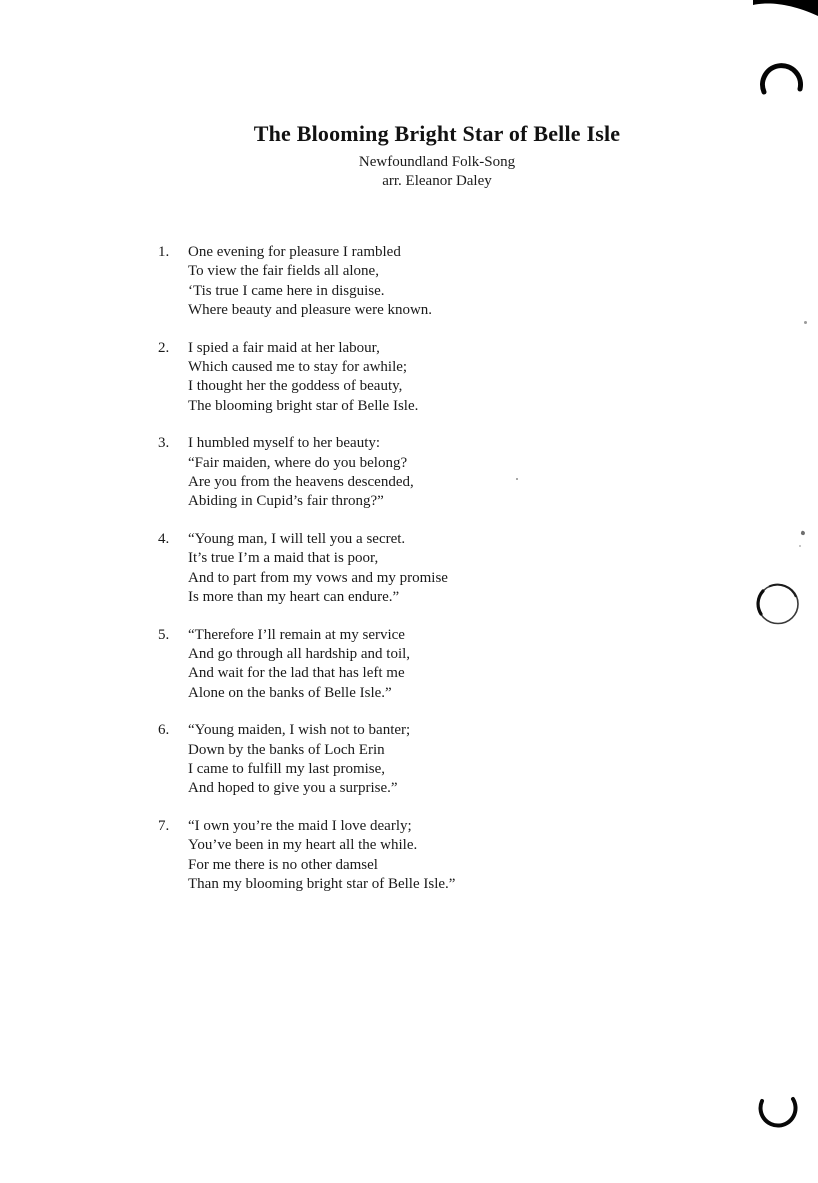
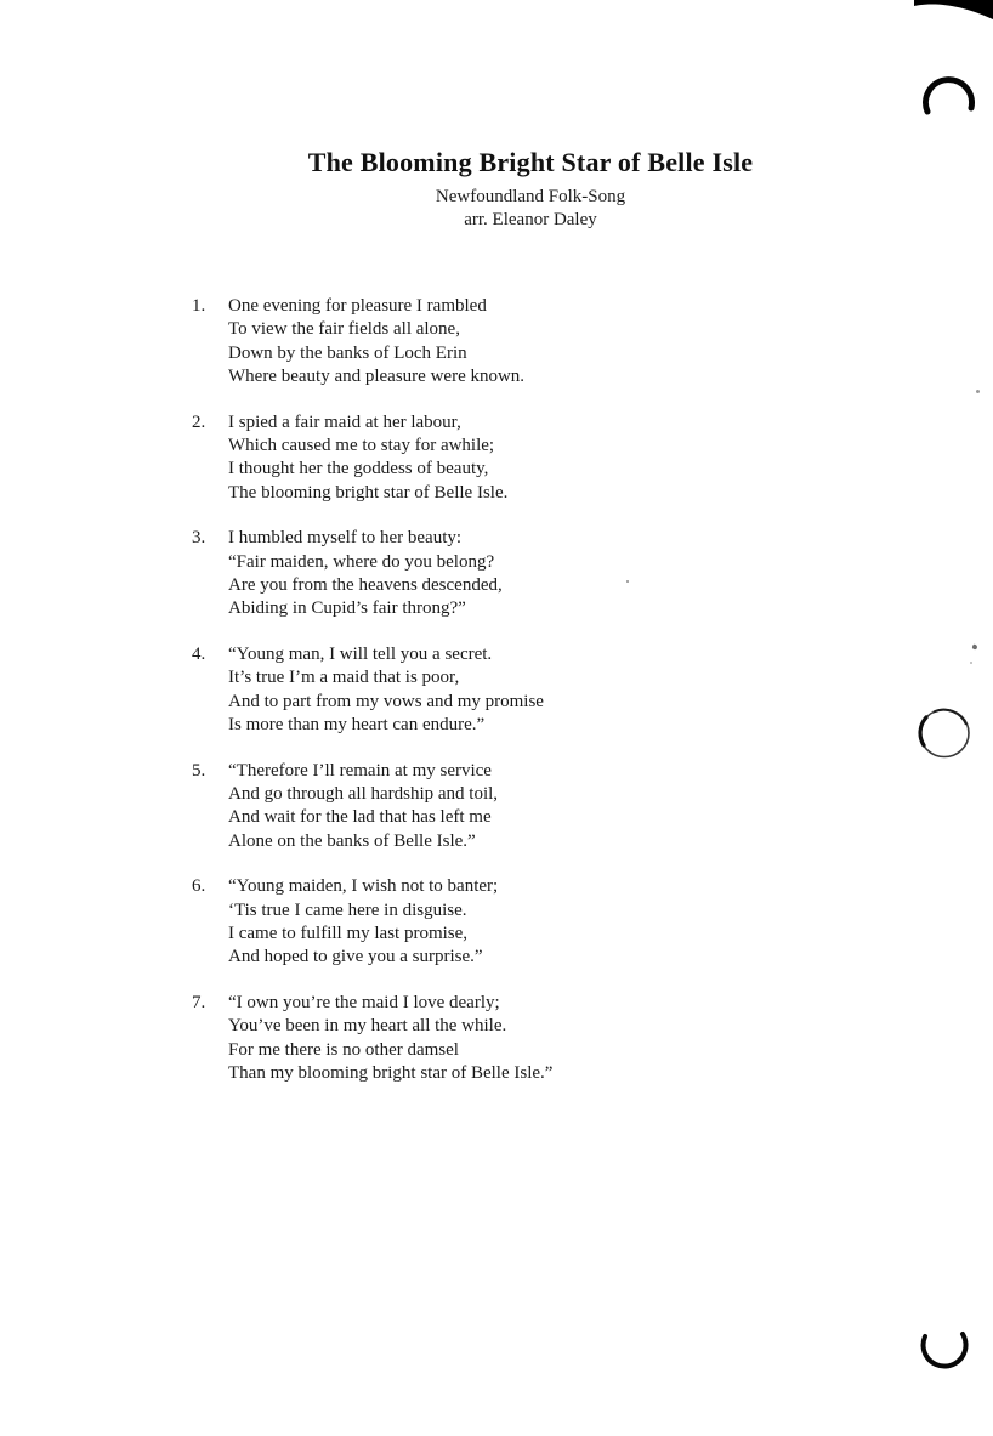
  The Blooming Bright Star of Belle Isle
  Newfoundland Folk-Song
  arr. Eleanor Daley
  1.
  One evening for pleasure I rambled
  To view the fair fields all alone,
- ‘Tis true I came here in disguise.
+ Down by the banks of Loch Erin
  Where beauty and pleasure were known.
  2.
  I spied a fair maid at her labour,
  Which caused me to stay for awhile;
  I thought her the goddess of beauty,
  The blooming bright star of Belle Isle.
  3.
  I humbled myself to her beauty:
  “Fair maiden, where do you belong?
  Are you from the heavens descended,
  Abiding in Cupid’s fair throng?”
  4.
  “Young man, I will tell you a secret.
  It’s true I’m a maid that is poor,
  And to part from my vows and my promise
  Is more than my heart can endure.”
  5.
  “Therefore I’ll remain at my service
  And go through all hardship and toil,
  And wait for the lad that has left me
  Alone on the banks of Belle Isle.”
  6.
  “Young maiden, I wish not to banter;
- Down by the banks of Loch Erin
+ ‘Tis true I came here in disguise.
  I came to fulfill my last promise,
  And hoped to give you a surprise.”
  7.
  “I own you’re the maid I love dearly;
  You’ve been in my heart all the while.
  For me there is no other damsel
  Than my blooming bright star of Belle Isle.”
